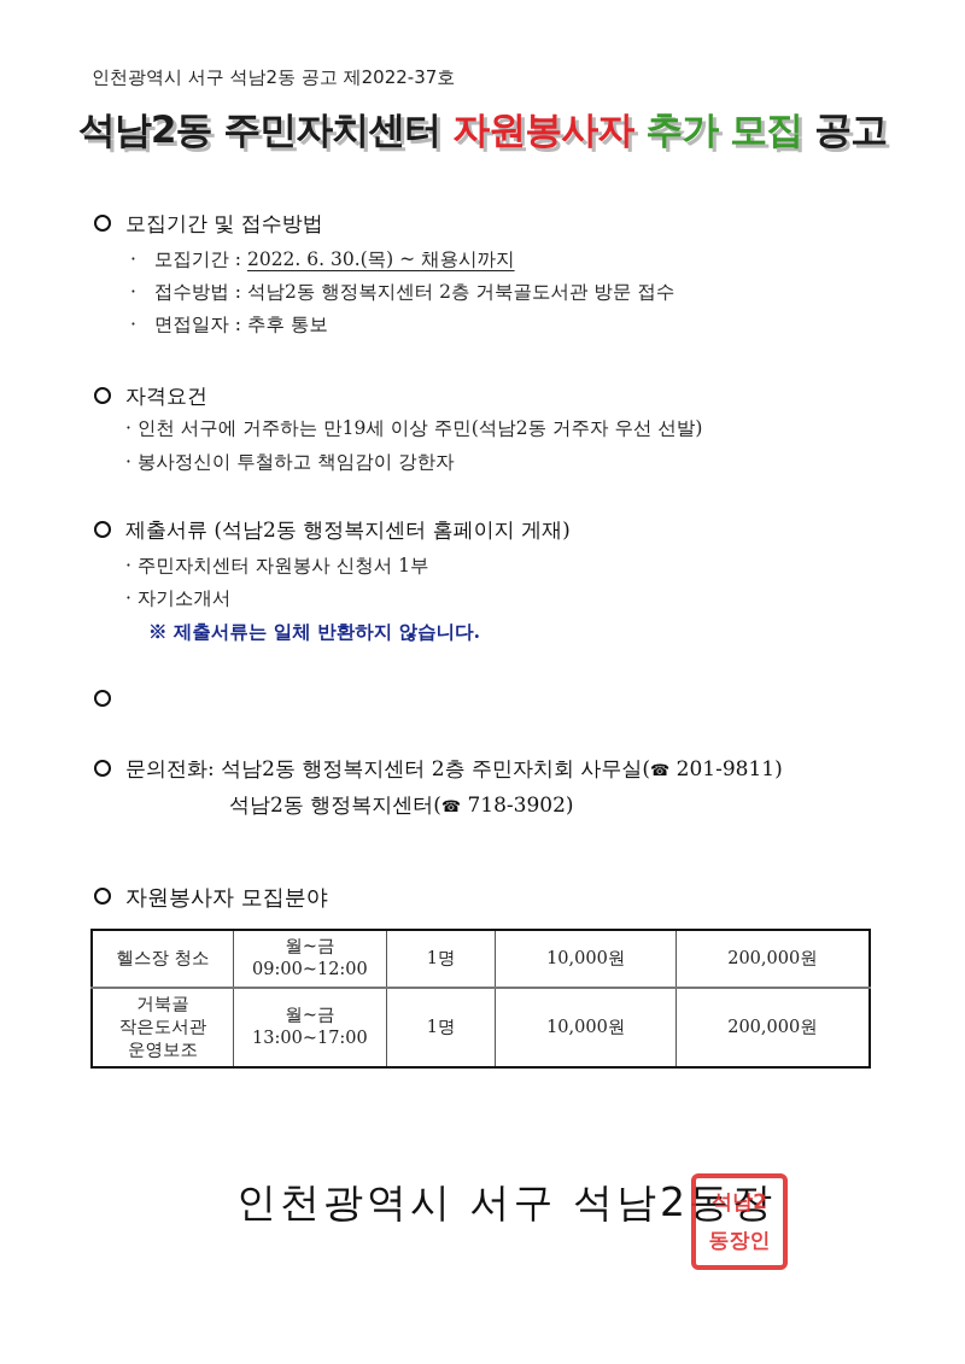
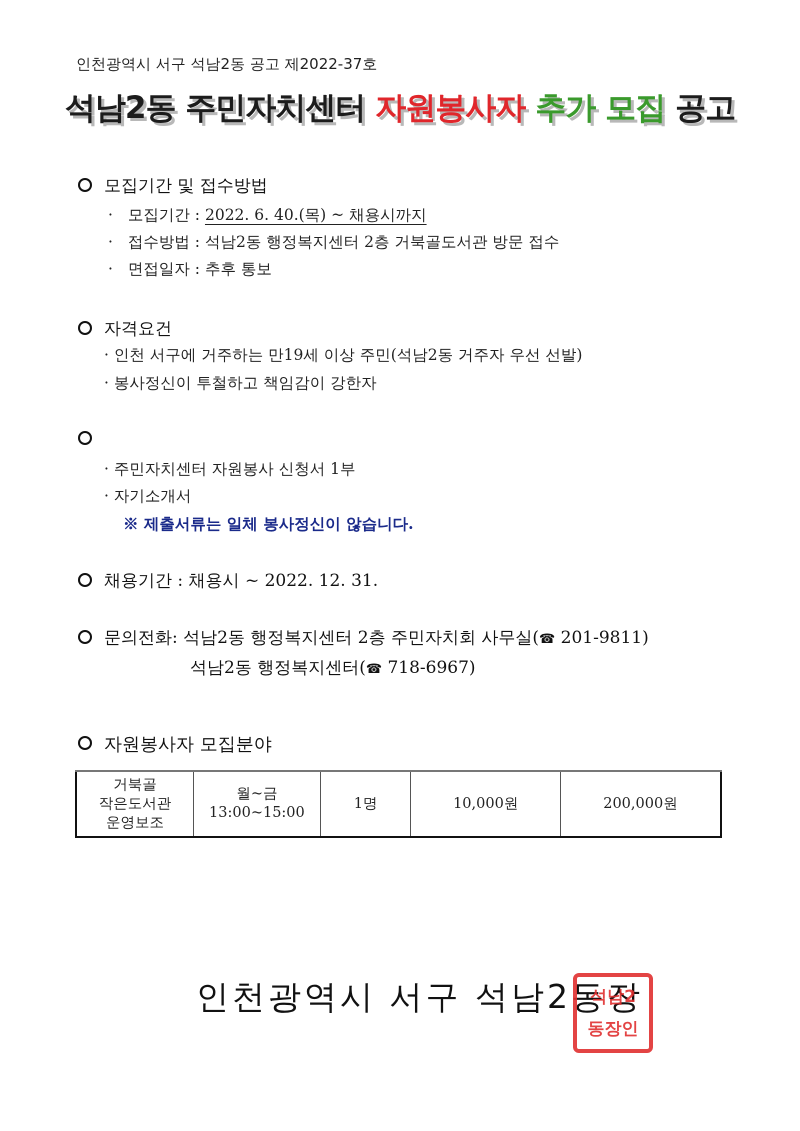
  인천광역시 서구 석남2동 공고 제2022-37호
  석남2동 주민자치센터 자원봉사자 추가 모집 공고
  모집기간 및 접수방법
- · 모집기간 : 2022. 6. 30.(목) ~ 채용시까지
+ · 모집기간 : 2022. 6. 40.(목) ~ 채용시까지
  · 접수방법 : 석남2동 행정복지센터 2층 거북골도서관 방문 접수
  · 면접일자 : 추후 통보
  자격요건
  · 인천 서구에 거주하는 만19세 이상 주민(석남2동 거주자 우선 선발)
  · 봉사정신이 투철하고 책임감이 강한자
- 제출서류 (석남2동 행정복지센터 홈페이지 게재)
  · 주민자치센터 자원봉사 신청서 1부
  · 자기소개서
- ※ 제출서류는 일체 반환하지 않습니다.
+ ※ 제출서류는 일체 봉사정신이 않습니다.
+ 채용기간 : 채용시 ~ 2022. 12. 31.
  문의전화: 석남2동 행정복지센터 2층 주민자치회 사무실(☎ 201-9811)
- 석남2동 행정복지센터(☎ 718-3902)
+ 석남2동 행정복지센터(☎ 718-6967)
  자원봉사자 모집분야
- 헬스장 청소	월~금09:00~12:00	1명	10,000원	200,000원
- 거북골작은도서관운영보조	월~금13:00~17:00	1명	10,000원	200,000원
+ 거북골작은도서관운영보조	월~금13:00~15:00	1명	10,000원	200,000원
  인천광역시 서구 석남2동장
  석남2
  동장인
